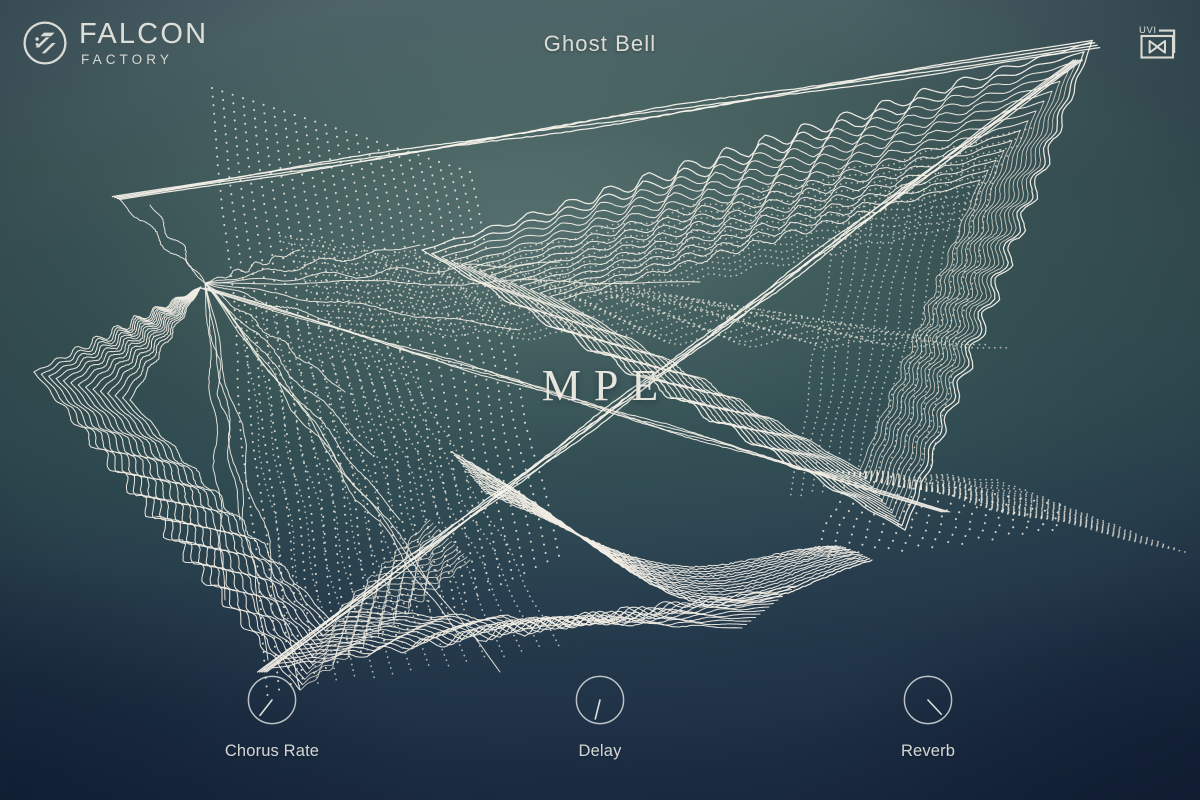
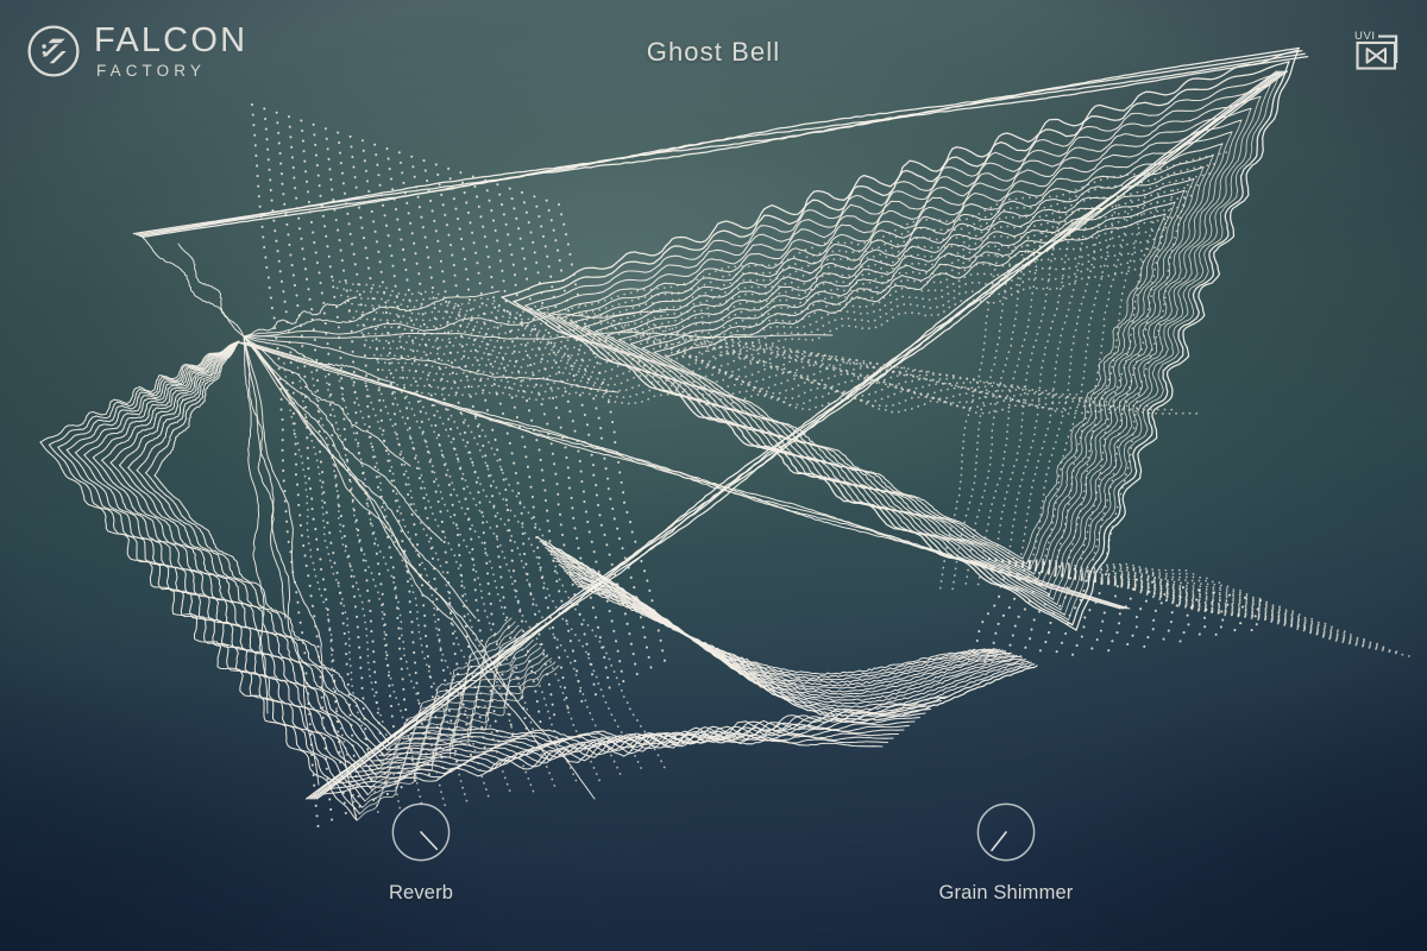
  FALCON
  FACTORY
  Ghost Bell
  UVI
- MPE
- Chorus Rate
- Delay
  Reverb
+ Grain Shimmer
